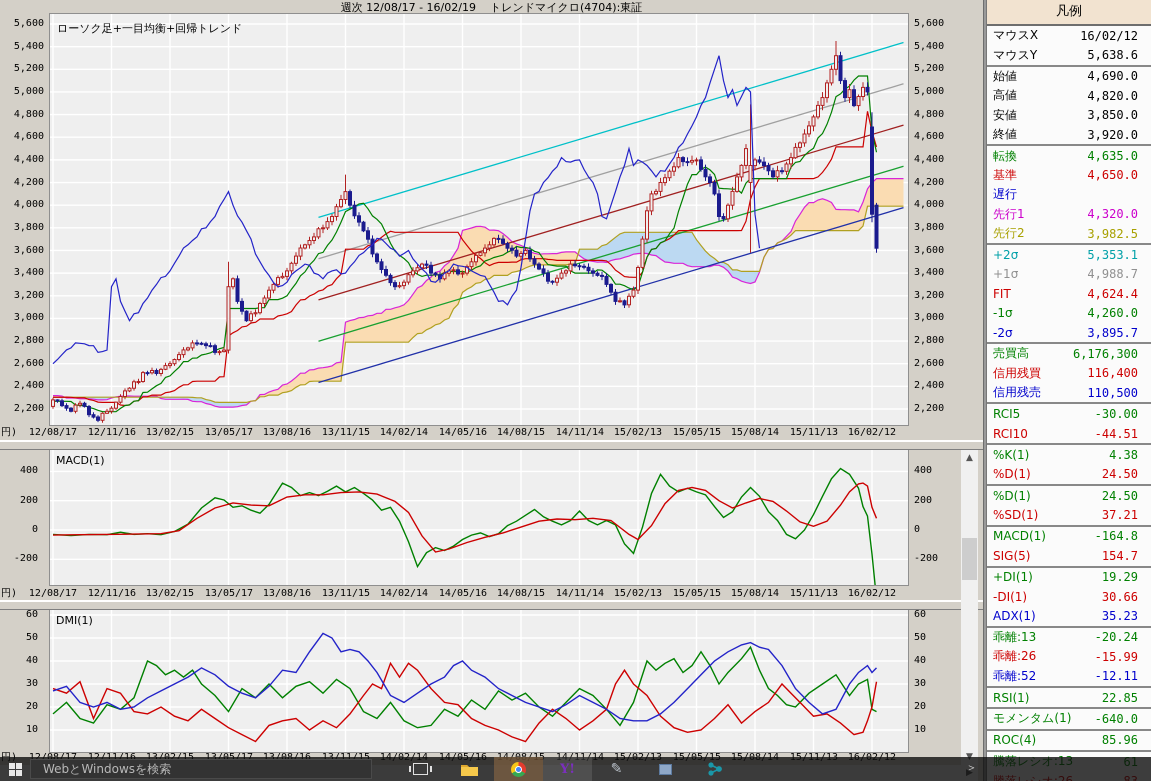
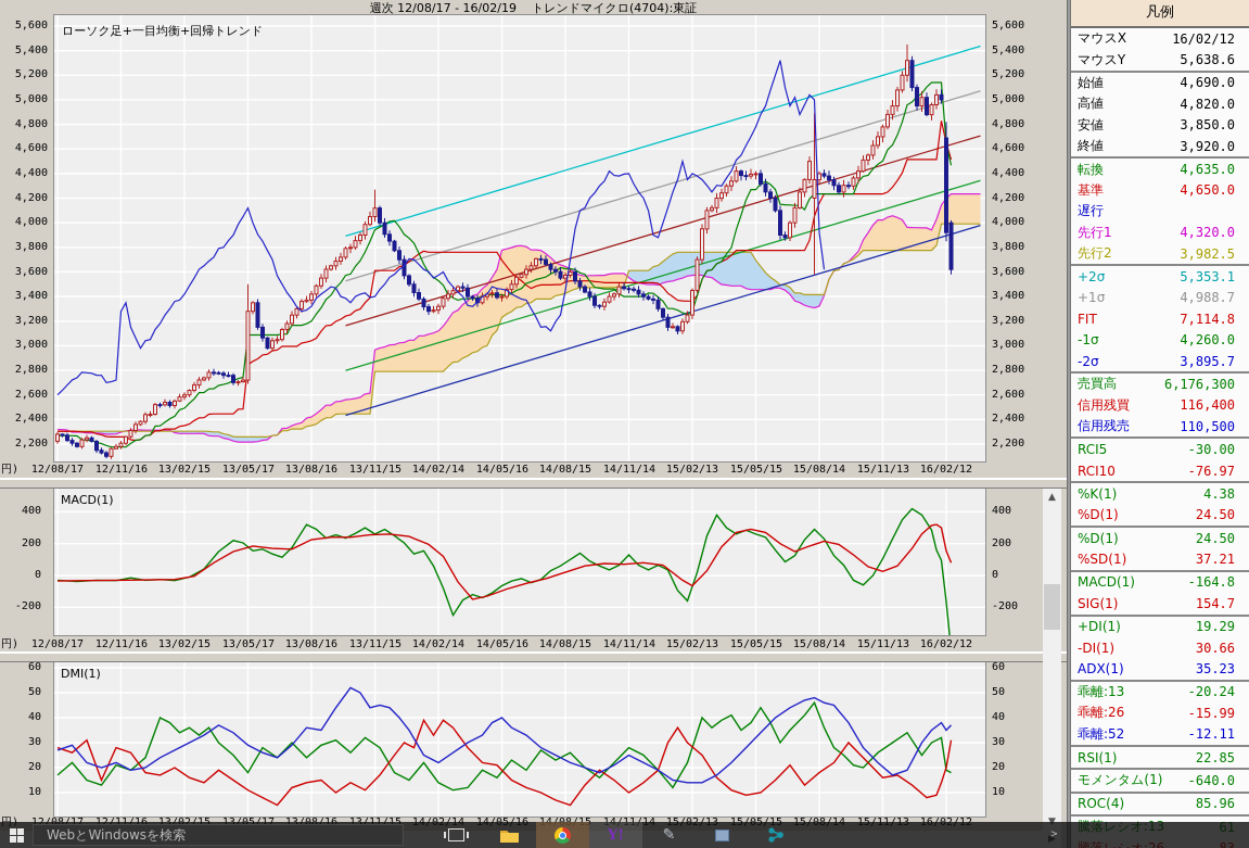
  週次 12/08/17 - 16/02/19 トレンドマイクロ(4704):東証
  ローソク足+一目均衡+回帰トレンド
  MACD(1)
  DMI(1)
  5,600
  5,600
  5,400
  5,400
  5,200
  5,200
  5,000
  5,000
  4,800
  4,800
  4,600
  4,600
  4,400
  4,400
  4,200
  4,200
  4,000
  4,000
  3,800
  3,800
  3,600
  3,600
  3,400
  3,400
  3,200
  3,200
  3,000
  3,000
  2,800
  2,800
  2,600
  2,600
  2,400
  2,400
  2,200
  2,200
  12/08/17
  12/11/16
  13/02/15
  13/05/17
  13/08/16
  13/11/15
  14/02/14
  14/05/16
  14/08/15
  14/11/14
  15/02/13
  15/05/15
  15/08/14
  15/11/13
  16/02/12
  400
  400
  200
  200
  0
  0
  -200
  -200
  12/08/17
  12/11/16
  13/02/15
  13/05/17
  13/08/16
  13/11/15
  14/02/14
  14/05/16
  14/08/15
  14/11/14
  15/02/13
  15/05/15
  15/08/14
  15/11/13
  16/02/12
  60
  60
  50
  50
  40
  40
  30
  30
  20
  20
  10
  10
  12/08/17
  12/11/16
  13/02/15
  13/05/17
  13/08/16
  13/11/15
  14/02/14
  14/05/16
  14/08/15
  14/11/14
  15/02/13
  15/05/15
  15/08/14
  15/11/13
  16/02/12
  ▶︎
  ▲︎
  ▼︎
  凡例
  マウスX
  16/02/12
  マウスY
  5,638.6
  始値
  4,690.0
  高値
  4,820.0
  安値
  3,850.0
  終値
  3,920.0
  転換
  4,635.0
  基準
  4,650.0
  遅行
  先行1
  4,320.0
  先行2
  3,982.5
  +2σ
  5,353.1
  +1σ
  4,988.7
  FIT
- 4,624.4
+ 7,114.8
  -1σ
  4,260.0
  -2σ
  3,895.7
  売買高
  6,176,300
  信用残買
  116,400
  信用残売
  110,500
  RCI5
  -30.00
  RCI10
- -44.51
+ -76.97
  %K(1)
  4.38
  %D(1)
  24.50
  %D(1)
  24.50
  %SD(1)
  37.21
  MACD(1)
  -164.8
- SIG(5)
+ SIG(1)
  154.7
  +DI(1)
  19.29
  -DI(1)
  30.66
  ADX(1)
  35.23
  乖離:13
  -20.24
  乖離:26
  -15.99
  乖離:52
  -12.11
  RSI(1)
  22.85
  モメンタム(1)
  -640.0
  ROC(4)
  85.96
  騰落レシオ:13
  61
  WebとWindowsを検索
  Y!
  ✎
  ＞
